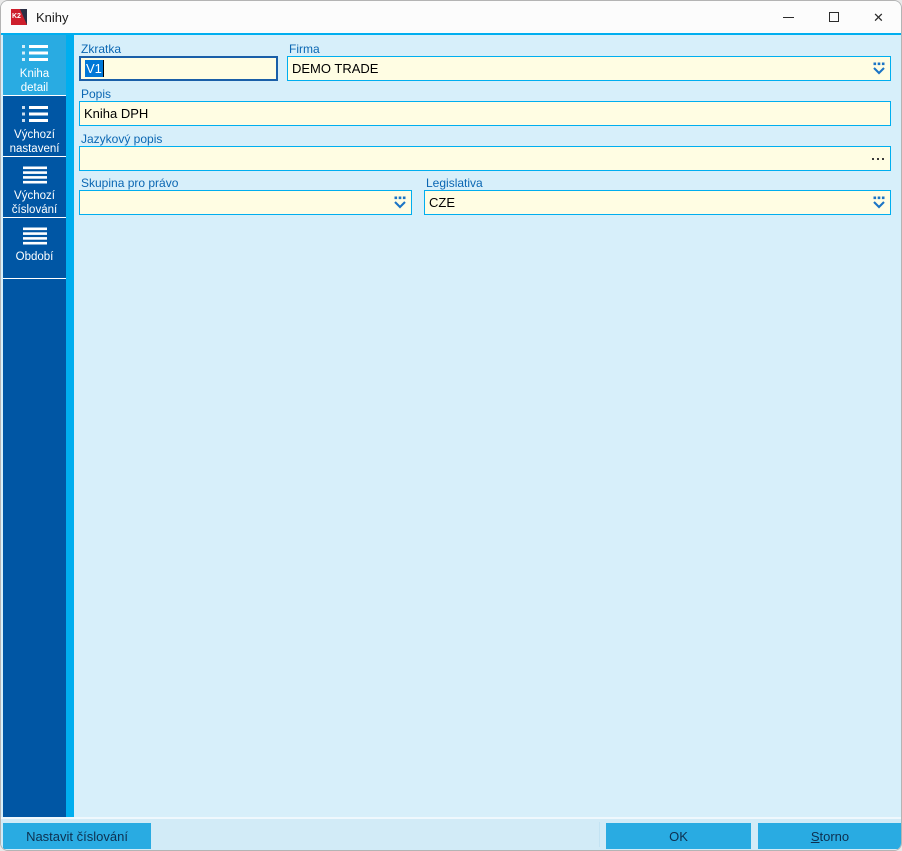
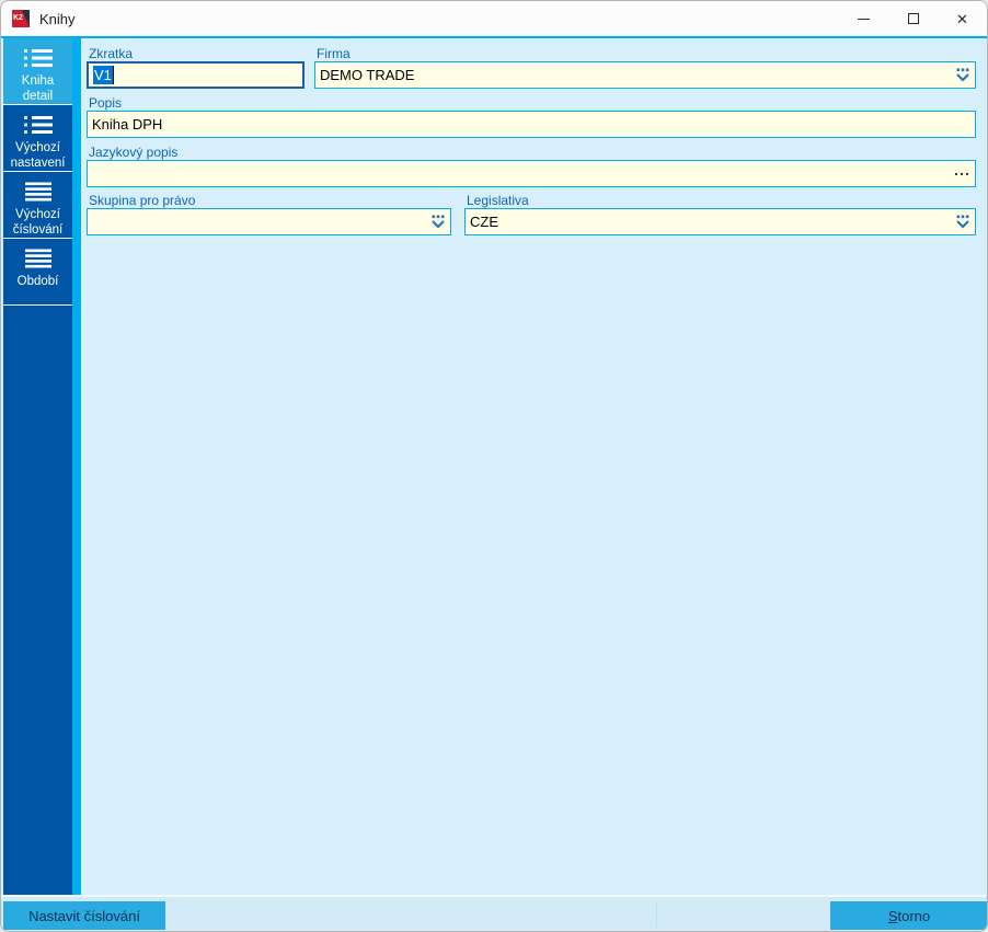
  Knihy
  ✕
  Kniha detail
  Výchozí nastavení
  Výchozí číslování
  Období
  Zkratka
  V1
  Firma
  DEMO TRADE
  Popis
  Kniha DPH
  Jazykový popis
  Skupina pro právo
  Legislativa
  CZE
  Nastavit číslování
- OK
  S
  torno
